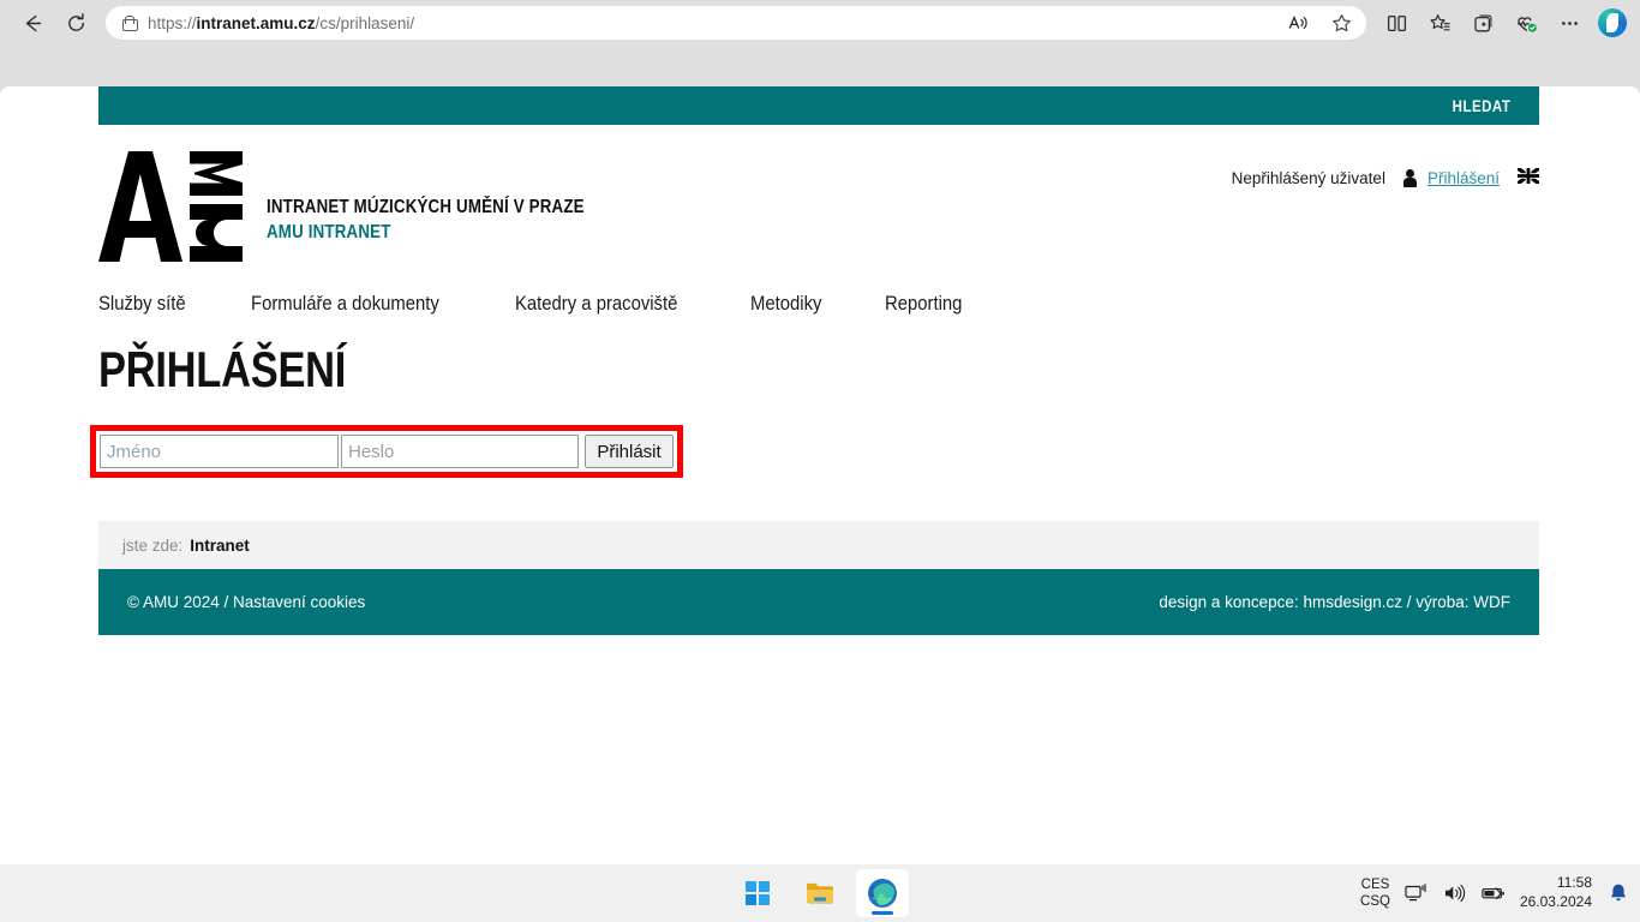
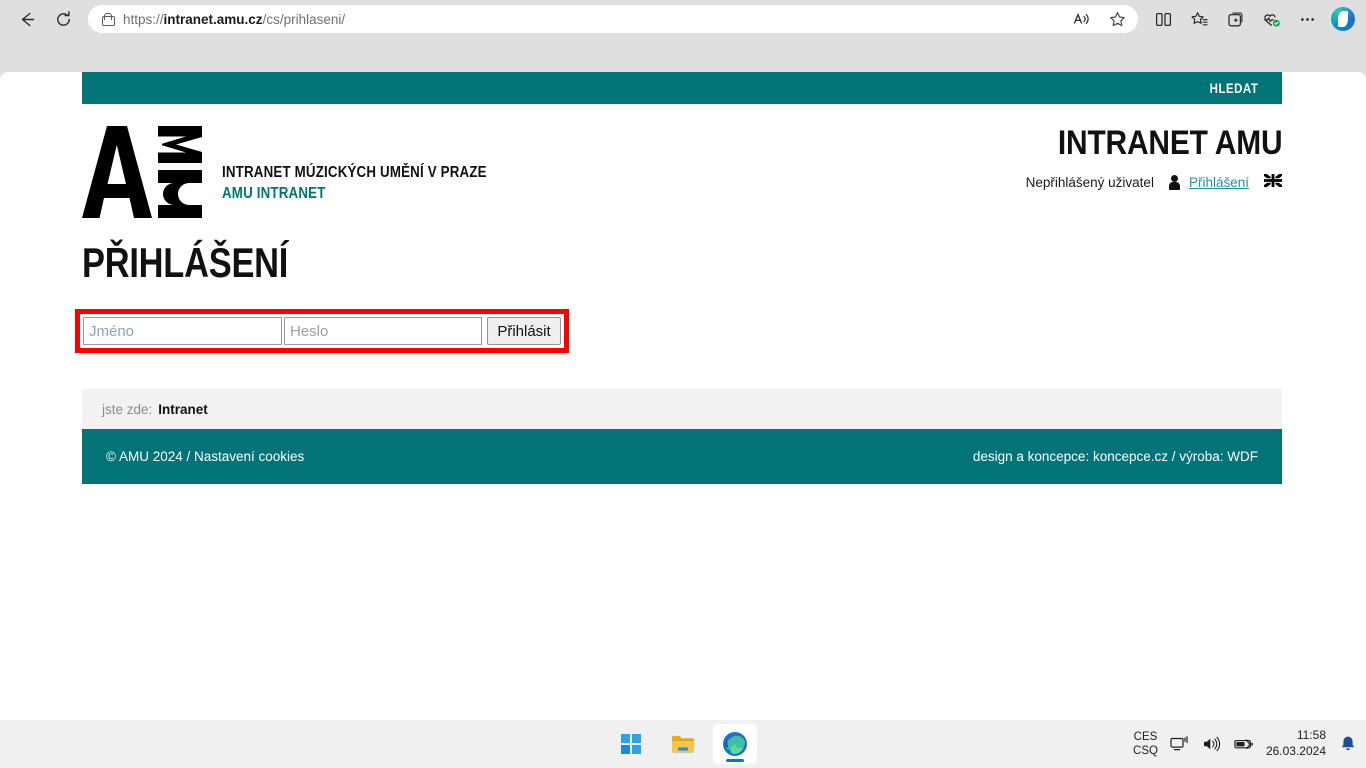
  https://intranet.amu.cz/cs/prihlaseni/
  HLEDAT
  INTRANET MÚZICKÝCH UMĚNÍ V PRAZE
  AMU INTRANET
+ INTRANET AMU
  Nepřihlášený uživatel
  Přihlášení
- Služby sítě
- Formuláře a dokumenty
- Katedry a pracoviště
- Metodiky
- Reporting
  PŘIHLÁŠENÍ
  Jméno
  Heslo
  Přihlásit
  jste zde:
  Intranet
  © AMU 2024 / Nastavení cookies
- design a koncepce: hmsdesign.cz / výroba: WDF
+ design a koncepce: koncepce.cz / výroba: WDF
  CES
  CSQ
  11:58
  26.03.2024
